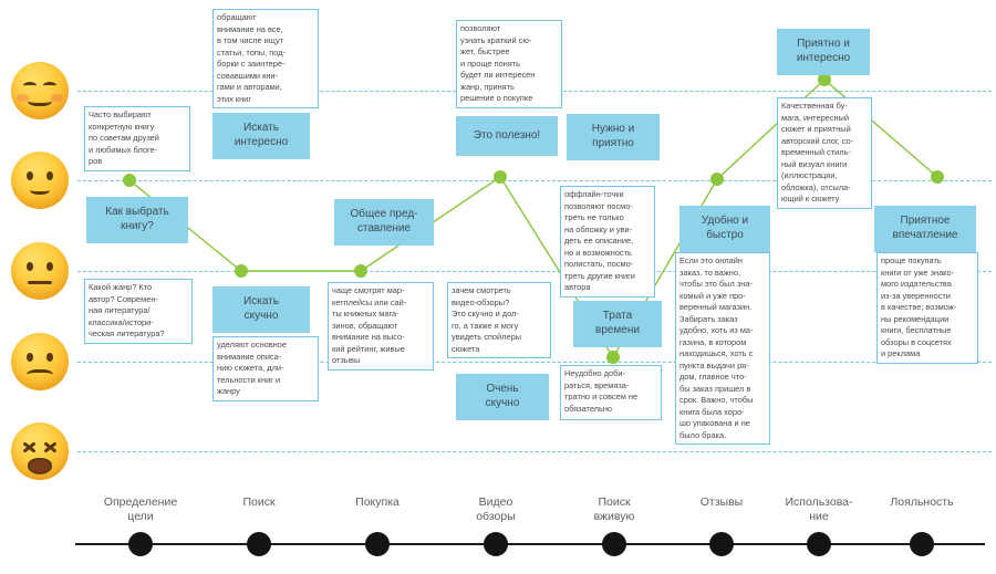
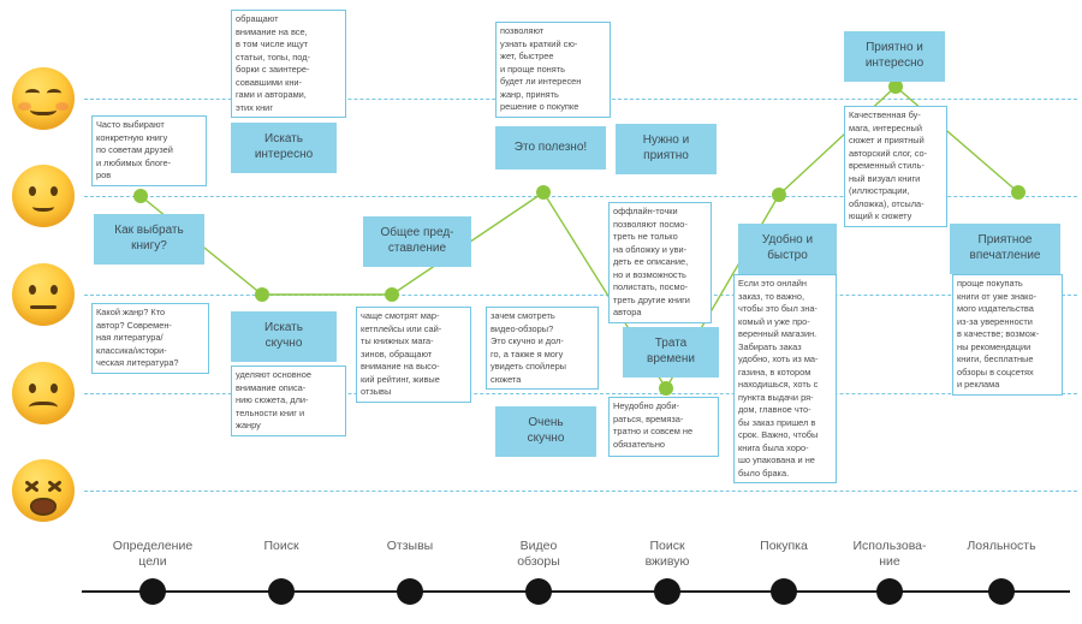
  обращают
  внимание на все,
  в том числе ищут
  статьи, топы, под-
  борки с заинтере-
  совавшими кни-
  гами и авторами,
  этих книг
  позволяют
  узнать краткий сю-
  жет, быстрее
  и проще понять
  будет ли интересен
  жанр, принять
  решение о покупке
  Часто выбирают
  конкретную книгу
  по советам друзей
  и любимых блоге-
  ров
  Качественная бу-
  мага, интересный
  сюжет и приятный
  авторский слог, со-
  временный стиль-
  ный визуал книги
  (иллюстрации,
  обложка), отсыла-
  ющий к сюжету
  оффлайн-точки
  позволяют посмо-
  треть не только
  на обложку и уви-
  деть ее описание,
  но и возможность
  полистать, посмо-
  треть другие книги
  автора
  Какой жанр? Кто
  автор? Современ-
  ная литература/
  классика/истори-
  ческая литература?
  чаще смотрят мар-
  кетплейсы или сай-
  ты книжных мага-
  зинов, обращают
  внимание на высо-
  кий рейтинг, живые
  отзывы
  зачем смотреть
  видео-обзоры?
  Это скучно и дол-
  го, а также я могу
  увидеть спойлеры
  сюжета
  Если это онлайн
  заказ, то важно,
  чтобы это был зна-
  комый и уже про-
  веренный магазин.
  Забирать заказ
  удобно, хоть из ма-
  газина, в котором
  находишься, хоть с
  пункта выдачи ря-
  дом, главное что-
  бы заказ пришел в
  срок. Важно, чтобы
  книга была хоро-
  шо упакована и не
  было брака.
  проще покупать
  книги от уже знако-
  мого издательства
  из-за уверенности
  в качестве; возмож-
  ны рекомендации
  книги, бесплатные
  обзоры в соцсетях
  и реклама
  уделяют основное
  внимание описа-
  нию сюжета, дли-
  тельности книг и
  жанру
  Неудобно доби-
  раться, времяза-
  тратно и совсем не
  обязательно
  Искать
  интересно
  Как выбрать
  книгу?
  Это полезно!
  Нужно и
  приятно
  Приятно и
  интересно
  Общее пред-
  ставление
  Удобно и
  быстро
  Приятное
  впечатление
  Искать
  скучно
  Трата
  времени
  Очень
  скучно
  Определение
  цели
  Поиск
- Покупка
+ Отзывы
  Видео
  обзоры
  Поиск
  вживую
- Отзывы
+ Покупка
  Использова-
  ние
  Лояльность
